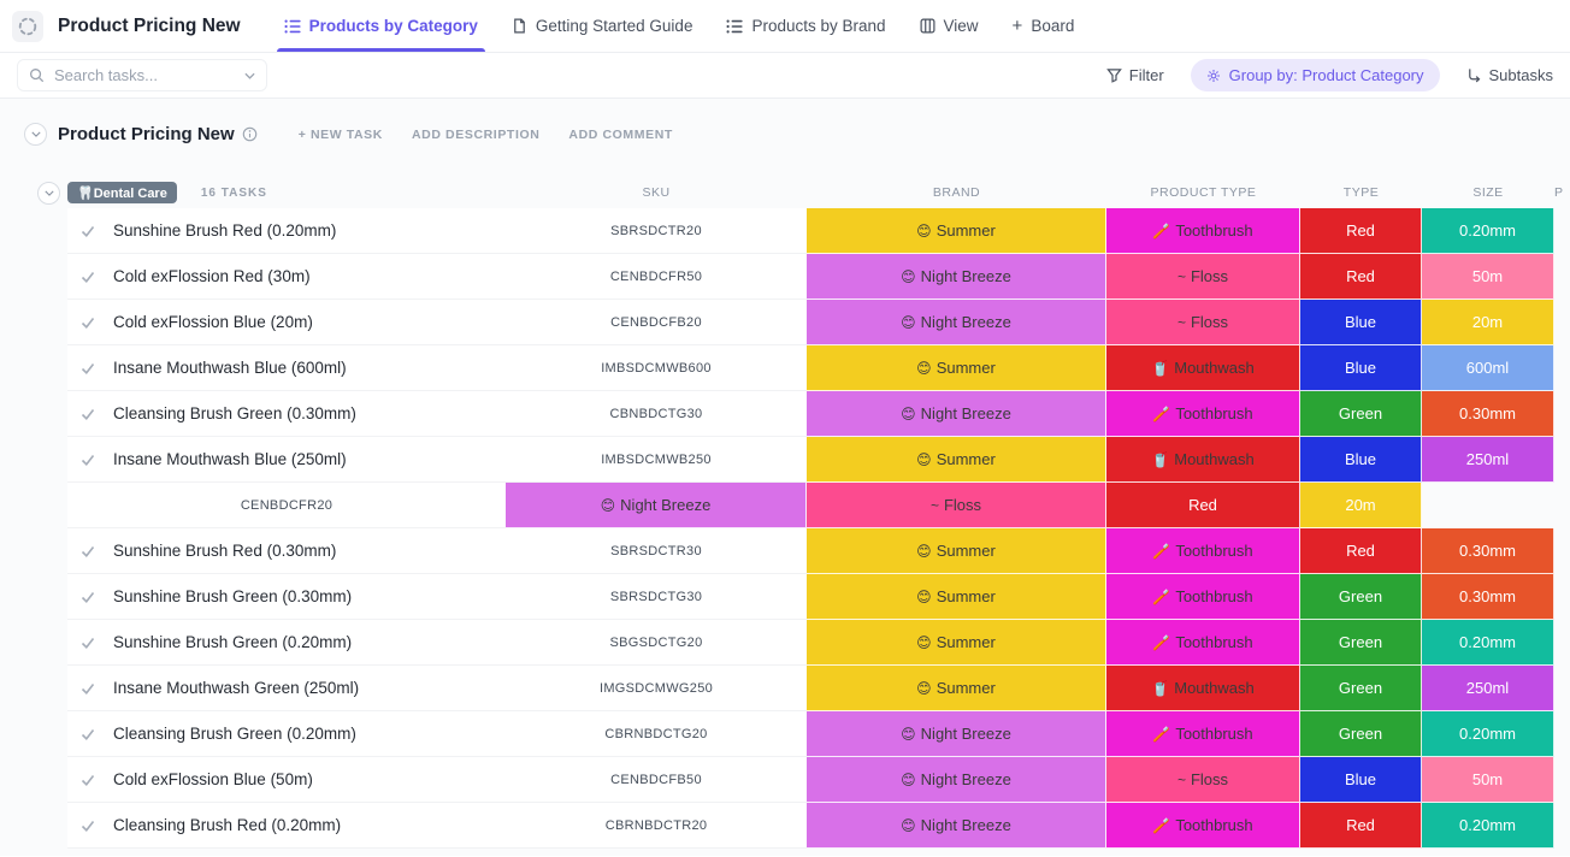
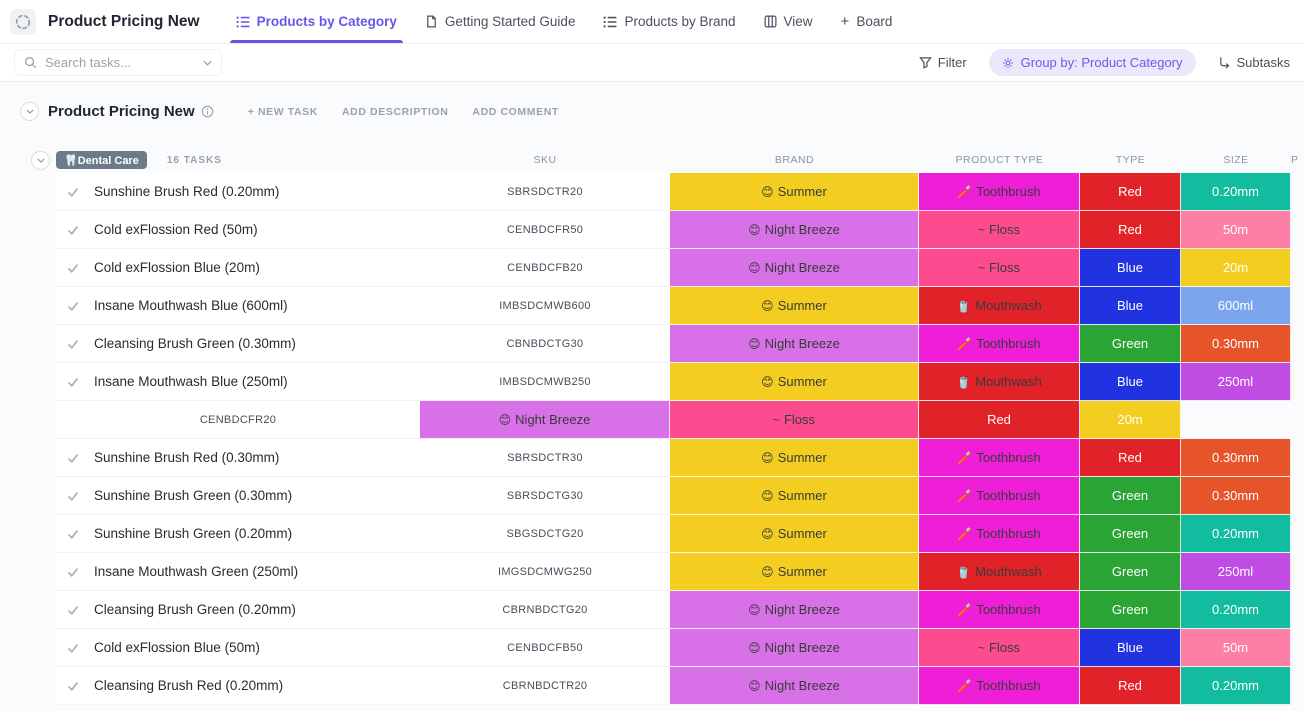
  Product Pricing New
  Products by Category
  Getting Started Guide
  Products by Brand
  View
  +
  Board
  Search tasks...
  Filter
  Group by: Product Category
  Subtasks
  Product Pricing New
  + NEW TASK
  ADD DESCRIPTION
  ADD COMMENT
  🦷Dental Care
  16 TASKS
  SKU
  BRAND
  PRODUCT TYPE
  TYPE
  SIZE
  P
  Sunshine Brush Red (0.20mm)
  SBRSDCTR20
  😊
  Summer
  🪥
  Toothbrush
  Red
  0.20mm
- Cold exFlossion Red (30m)
+ Cold exFlossion Red (50m)
  CENBDCFR50
  😊
  Night Breeze
  ~
  Floss
  Red
  50m
  Cold exFlossion Blue (20m)
  CENBDCFB20
  😊
  Night Breeze
  ~
  Floss
  Blue
  20m
  Insane Mouthwash Blue (600ml)
  IMBSDCMWB600
  😊
  Summer
  🥤
  Mouthwash
  Blue
  600ml
  Cleansing Brush Green (0.30mm)
  CBNBDCTG30
  😊
  Night Breeze
  🪥
  Toothbrush
  Green
  0.30mm
  Insane Mouthwash Blue (250ml)
  IMBSDCMWB250
  😊
  Summer
  🥤
  Mouthwash
  Blue
  250ml
  CENBDCFR20
  😊
  Night Breeze
  ~
  Floss
  Red
  20m
  Sunshine Brush Red (0.30mm)
  SBRSDCTR30
  😊
  Summer
  🪥
  Toothbrush
  Red
  0.30mm
  Sunshine Brush Green (0.30mm)
  SBRSDCTG30
  😊
  Summer
  🪥
  Toothbrush
  Green
  0.30mm
  Sunshine Brush Green (0.20mm)
  SBGSDCTG20
  😊
  Summer
  🪥
  Toothbrush
  Green
  0.20mm
  Insane Mouthwash Green (250ml)
  IMGSDCMWG250
  😊
  Summer
  🥤
  Mouthwash
  Green
  250ml
  Cleansing Brush Green (0.20mm)
  CBRNBDCTG20
  😊
  Night Breeze
  🪥
  Toothbrush
  Green
  0.20mm
  Cold exFlossion Blue (50m)
  CENBDCFB50
  😊
  Night Breeze
  ~
  Floss
  Blue
  50m
  Cleansing Brush Red (0.20mm)
  CBRNBDCTR20
  😊
  Night Breeze
  🪥
  Toothbrush
  Red
  0.20mm
